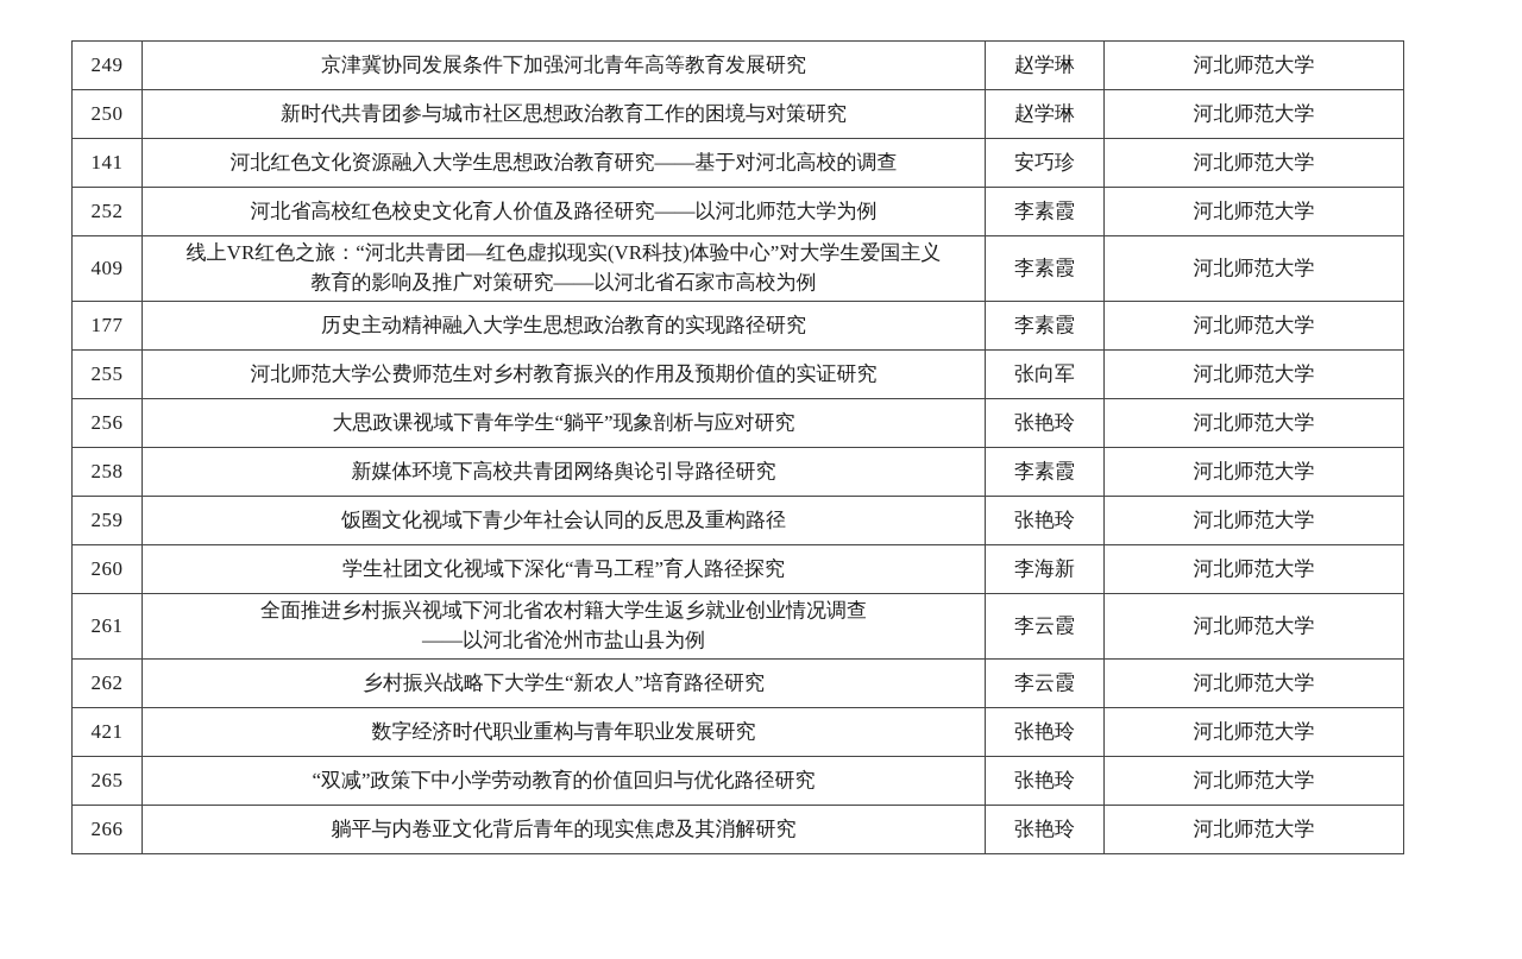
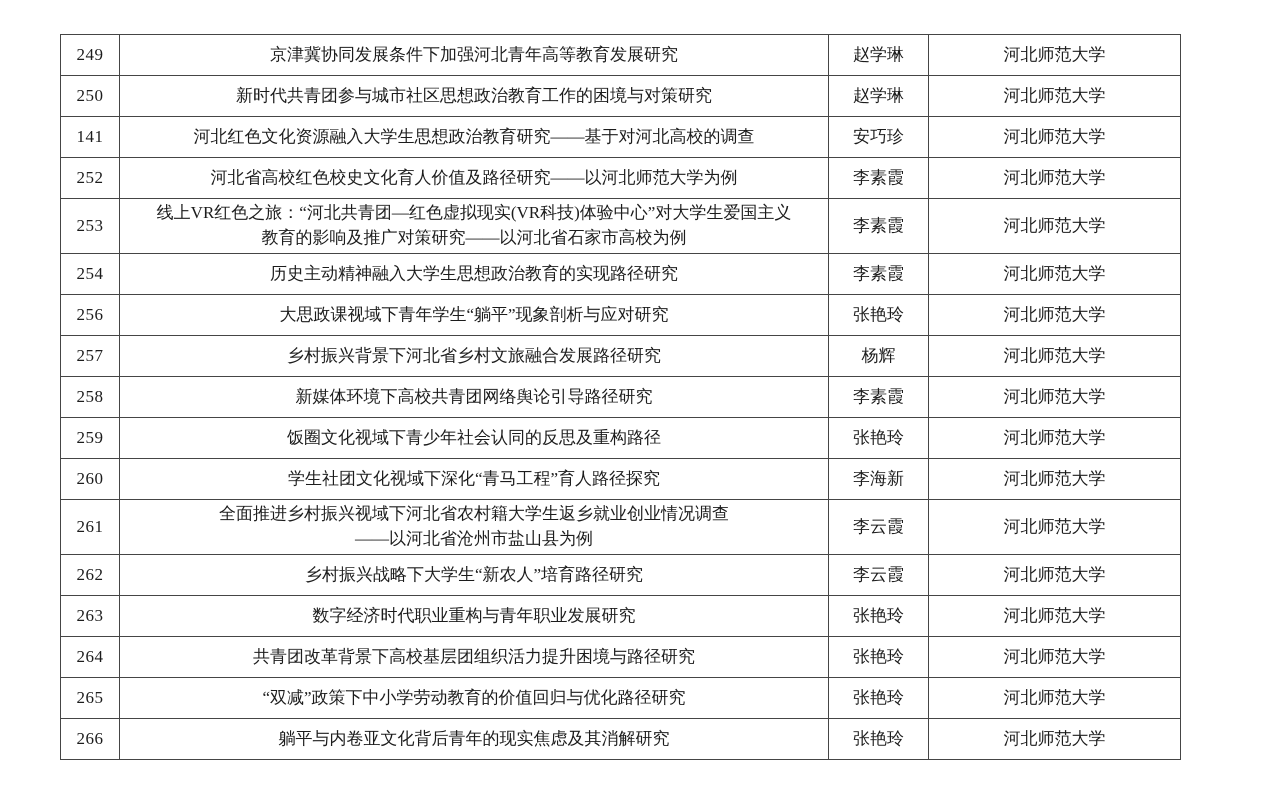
  249	京津冀协同发展条件下加强河北青年高等教育发展研究	赵学琳	河北师范大学
  250	新时代共青团参与城市社区思想政治教育工作的困境与对策研究	赵学琳	河北师范大学
  141	河北红色文化资源融入大学生思想政治教育研究——基于对河北高校的调查	安巧珍	河北师范大学
  252	河北省高校红色校史文化育人价值及路径研究——以河北师范大学为例	李素霞	河北师范大学
- 409	线上VR红色之旅：“河北共青团—红色虚拟现实(VR科技)体验中心”对大学生爱国主义 教育的影响及推广对策研究——以河北省石家市高校为例	李素霞	河北师范大学
+ 253	线上VR红色之旅：“河北共青团—红色虚拟现实(VR科技)体验中心”对大学生爱国主义 教育的影响及推广对策研究——以河北省石家市高校为例	李素霞	河北师范大学
- 177	历史主动精神融入大学生思想政治教育的实现路径研究	李素霞	河北师范大学
+ 254	历史主动精神融入大学生思想政治教育的实现路径研究	李素霞	河北师范大学
- 255	河北师范大学公费师范生对乡村教育振兴的作用及预期价值的实证研究	张向军	河北师范大学
  256	大思政课视域下青年学生“躺平”现象剖析与应对研究	张艳玲	河北师范大学
+ 257	乡村振兴背景下河北省乡村文旅融合发展路径研究	杨辉	河北师范大学
  258	新媒体环境下高校共青团网络舆论引导路径研究	李素霞	河北师范大学
  259	饭圈文化视域下青少年社会认同的反思及重构路径	张艳玲	河北师范大学
  260	学生社团文化视域下深化“青马工程”育人路径探究	李海新	河北师范大学
  261	全面推进乡村振兴视域下河北省农村籍大学生返乡就业创业情况调查 ——以河北省沧州市盐山县为例	李云霞	河北师范大学
  262	乡村振兴战略下大学生“新农人”培育路径研究	李云霞	河北师范大学
- 421	数字经济时代职业重构与青年职业发展研究	张艳玲	河北师范大学
+ 263	数字经济时代职业重构与青年职业发展研究	张艳玲	河北师范大学
+ 264	共青团改革背景下高校基层团组织活力提升困境与路径研究	张艳玲	河北师范大学
  265	“双减”政策下中小学劳动教育的价值回归与优化路径研究	张艳玲	河北师范大学
  266	躺平与内卷亚文化背后青年的现实焦虑及其消解研究	张艳玲	河北师范大学
